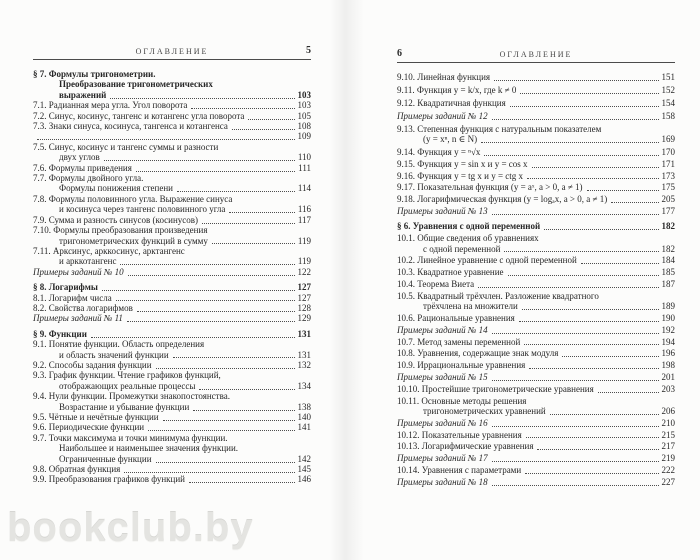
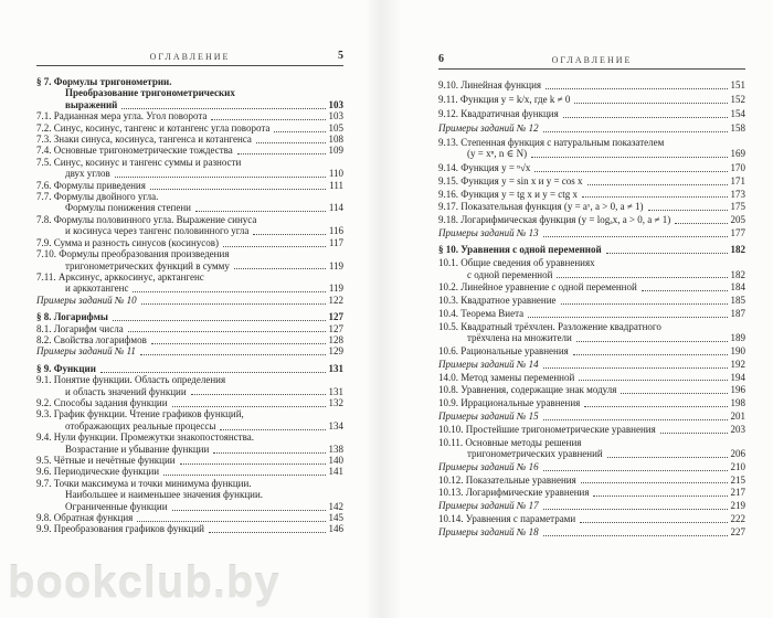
  ОГЛАВЛЕНИЕ
  5
  § 7. Формулы тригонометрии.
  Преобразование тригонометрических
  выражений
  103
  7.1. Радианная мера угла. Угол поворота
  103
  7.2. Синус, косинус, тангенс и котангенс угла поворота
  105
  7.3. Знаки синуса, косинуса, тангенса и котангенса
  108
+ 7.4. Основные тригонометрические тождества
  109
  7.5. Синус, косинус и тангенс суммы и разности
  двух углов
  110
  7.6. Формулы приведения
  111
  7.7. Формулы двойного угла.
  Формулы понижения степени
  114
  7.8. Формулы половинного угла. Выражение синуса
  и косинуса через тангенс половинного угла
  116
  7.9. Сумма и разность синусов (косинусов)
  117
  7.10. Формулы преобразования произведения
  тригонометрических функций в сумму
  119
  7.11. Арксинус, арккосинус, арктангенс
  и арккотангенс
  119
  Примеры заданий № 10
  122
  § 8. Логарифмы
  127
  8.1. Логарифм числа
  127
  8.2. Свойства логарифмов
  128
  Примеры заданий № 11
  129
  § 9. Функции
  131
  9.1. Понятие функции. Область определения
  и область значений функции
  131
  9.2. Способы задания функции
  132
  9.3. График функции. Чтение графиков функций,
  отображающих реальные процессы
  134
  9.4. Нули функции. Промежутки знакопостоянства.
  Возрастание и убывание функции
  138
  9.5. Чётные и нечётные функции
  140
  9.6. Периодические функции
  141
  9.7. Точки максимума и точки минимума функции.
  Наибольшее и наименьшее значения функции.
  Ограниченные функции
  142
  9.8. Обратная функция
  145
  9.9. Преобразования графиков функций
  146
  6
  ОГЛАВЛЕНИЕ
  9.10. Линейная функция
  151
  9.11. Функция y = k/x, где k ≠ 0
  152
  9.12. Квадратичная функция
  154
  Примеры заданий № 12
  158
  9.13. Степенная функция с натуральным показателем
  (y = xⁿ, n ∈ N)
  169
  9.14. Функция y = ⁿ√x
  170
  9.15. Функция y = sin x и y = cos x
  171
  9.16. Функция y = tg x и y = ctg x
  173
  9.17. Показательная функция (y = aˣ, a > 0, a ≠ 1)
  175
  9.18. Логарифмическая функция (y = logₐx, a > 0, a ≠ 1)
  205
  Примеры заданий № 13
  177
- § 6. Уравнения с одной переменной
+ § 10. Уравнения с одной переменной
  182
  10.1. Общие сведения об уравнениях
  с одной переменной
  182
  10.2. Линейное уравнение с одной переменной
  184
  10.3. Квадратное уравнение
  185
  10.4. Теорема Виета
  187
  10.5. Квадратный трёхчлен. Разложение квадратного
  трёхчлена на множители
  189
  10.6. Рациональные уравнения
  190
  Примеры заданий № 14
  192
- 10.7. Метод замены переменной
+ 14.0. Метод замены переменной
  194
  10.8. Уравнения, содержащие знак модуля
  196
  10.9. Иррациональные уравнения
  198
  Примеры заданий № 15
  201
  10.10. Простейшие тригонометрические уравнения
  203
  10.11. Основные методы решения
  тригонометрических уравнений
  206
  Примеры заданий № 16
  210
  10.12. Показательные уравнения
  215
  10.13. Логарифмические уравнения
  217
  Примеры заданий № 17
  219
  10.14. Уравнения с параметрами
  222
  Примеры заданий № 18
  227
  bookclub.by
